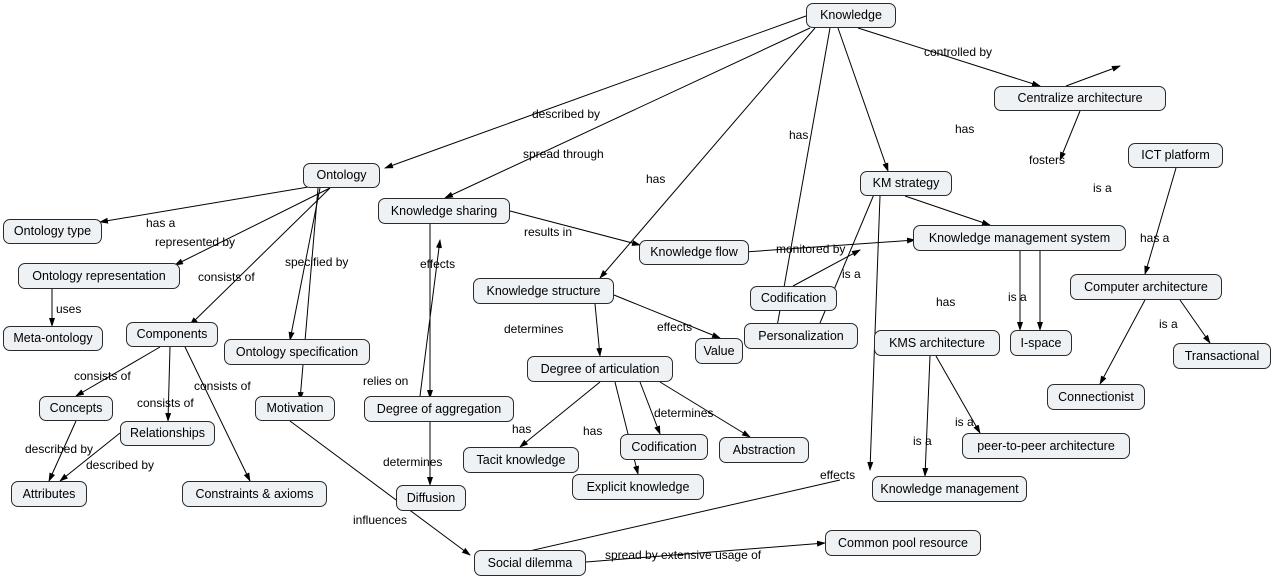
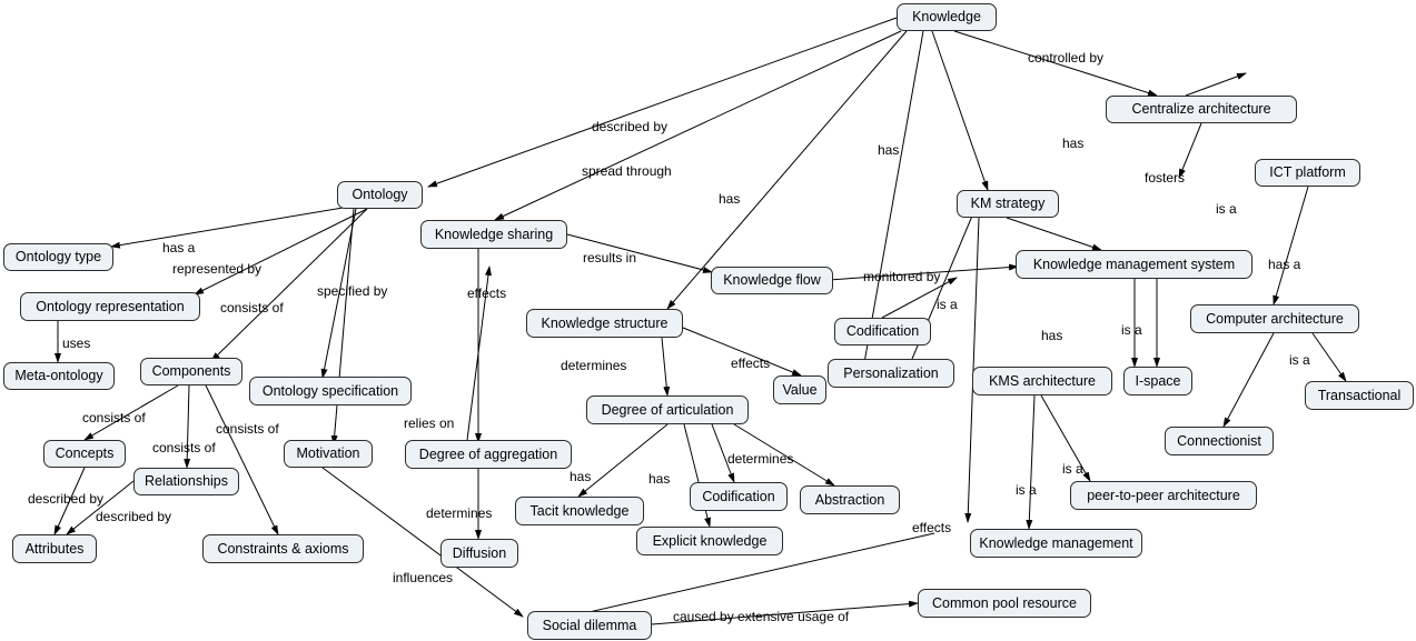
  Knowledge
  Centralize architecture
  ICT platform
  KM strategy
  Ontology
  Knowledge sharing
  Ontology type
  Knowledge management system
  Knowledge flow
  Ontology representation
  Computer architecture
  Knowledge structure
  Codification
  Meta-ontology
  Components
  Personalization
  KMS architecture
  I-space
  Ontology specification
  Degree of articulation
  Value
  Transactional
  Connectionist
  Concepts
  Motivation
  Degree of aggregation
  Relationships
  Codification
  Abstraction
  peer-to-peer architecture
  Tacit knowledge
  Attributes
  Constraints & axioms
  Explicit knowledge
  Diffusion
  Knowledge management
  Common pool resource
  Social dilemma
  controlled by
  described by
  has
  has
  spread through
  fosters
  has
  is a
  has a
  represented by
  results in
  has a
  consists of
  specified by
  effects
  monitored by
  is a
  uses
  determines
  effects
  has
  is a
  is a
  consists of
  consists of
  consists of
  relies on
  determines
  is a
  is a
  has
  has
  described by
  described by
  determines
  effects
  influences
- spread by extensive usage of
+ caused by extensive usage of
